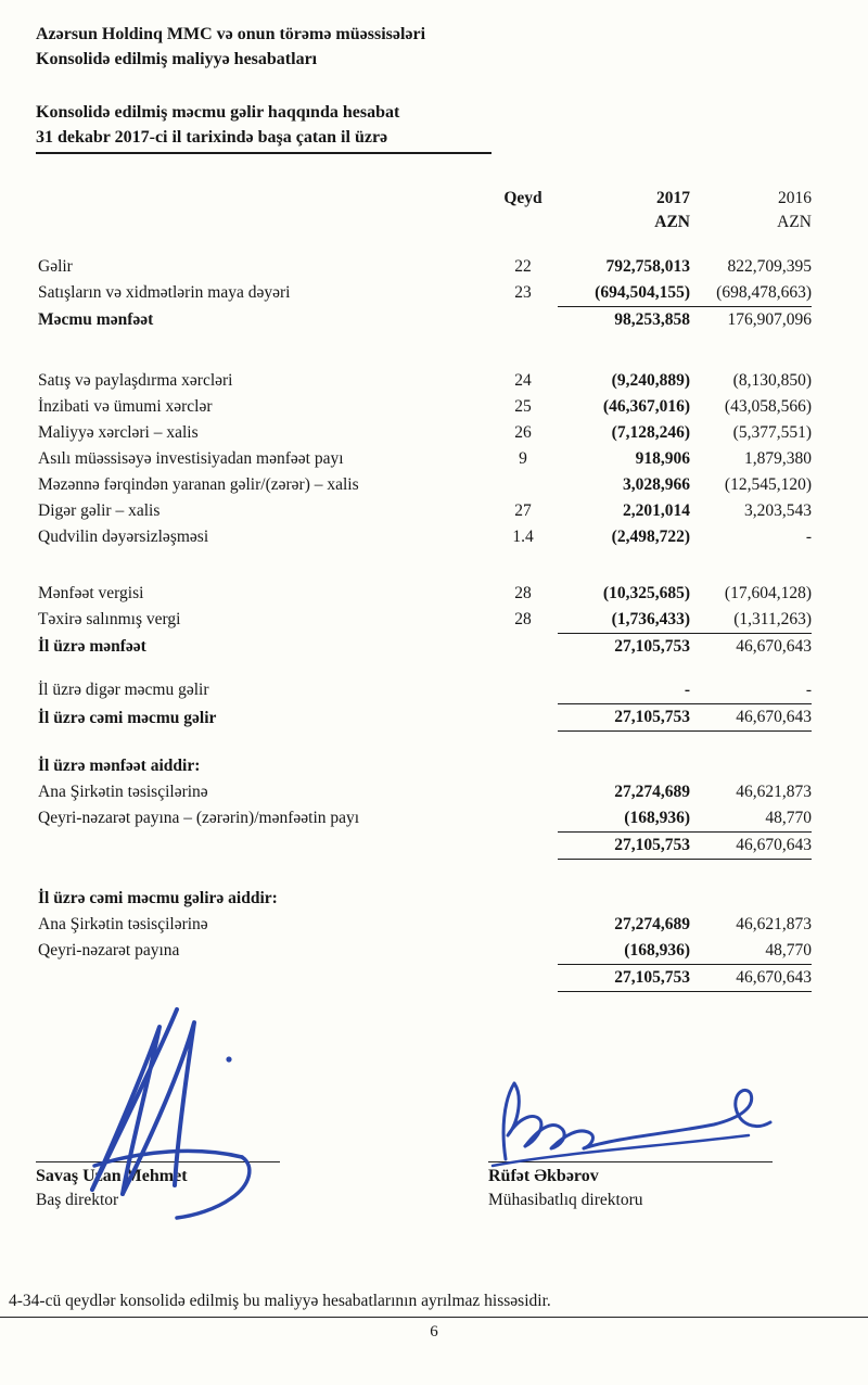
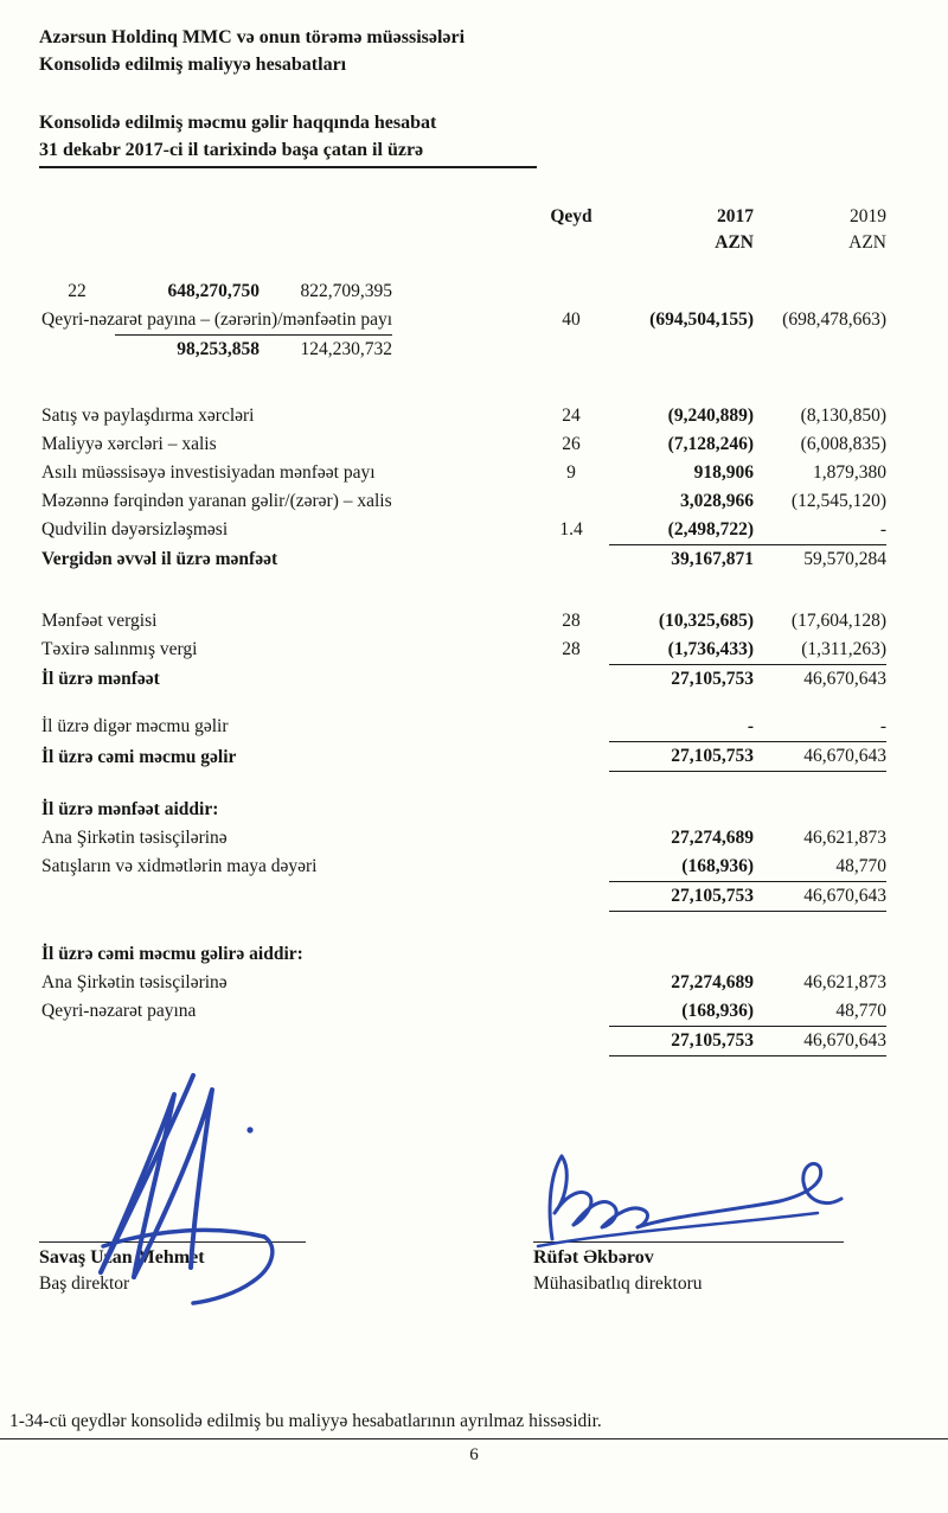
  Azərsun Holdinq MMC və onun törəmə müəssisələri
  Konsolidə edilmiş maliyyə hesabatları
  Konsolidə edilmiş məcmu gəlir haqqında hesabat
  31 dekabr 2017-ci il tarixində başa çatan il üzrə
  Qeyd
  2017
- 2016
+ 2019
  AZN
  AZN
- Gəlir
  22
- 792,758,013
+ 648,270,750
  822,709,395
- Satışların və xidmətlərin maya dəyəri
+ Qeyri-nəzarət payına – (zərərin)/mənfəətin payı
- 23
+ 40
  (694,504,155)
  (698,478,663)
- Məcmu mənfəət
  98,253,858
- 176,907,096
+ 124,230,732
  Satış və paylaşdırma xərcləri
  24
  (9,240,889)
  (8,130,850)
- İnzibati və ümumi xərclər
- 25
- (46,367,016)
- (43,058,566)
  Maliyyə xərcləri – xalis
  26
  (7,128,246)
- (5,377,551)
+ (6,008,835)
  Asılı müəssisəyə investisiyadan mənfəət payı
  9
  918,906
  1,879,380
  Məzənnə fərqindən yaranan gəlir/(zərər) – xalis
  3,028,966
  (12,545,120)
- Digər gəlir – xalis
- 27
- 2,201,014
- 3,203,543
  Qudvilin dəyərsizləşməsi
  1.4
  (2,498,722)
  -
+ Vergidən əvvəl il üzrə mənfəət
+ 39,167,871
+ 59,570,284
  Mənfəət vergisi
  28
  (10,325,685)
  (17,604,128)
  Təxirə salınmış vergi
  28
  (1,736,433)
  (1,311,263)
  İl üzrə mənfəət
  27,105,753
  46,670,643
  İl üzrə digər məcmu gəlir
  -
  -
  İl üzrə cəmi məcmu gəlir
  27,105,753
  46,670,643
  İl üzrə mənfəət aiddir:
  Ana Şirkətin təsisçilərinə
  27,274,689
  46,621,873
- Qeyri-nəzarət payına – (zərərin)/mənfəətin payı
+ Satışların və xidmətlərin maya dəyəri
  (168,936)
  48,770
  27,105,753
  46,670,643
  İl üzrə cəmi məcmu gəlirə aiddir:
  Ana Şirkətin təsisçilərinə
  27,274,689
  46,621,873
  Qeyri-nəzarət payına
  (168,936)
  48,770
  27,105,753
  46,670,643
  Savaş Uanehmet
  Baş direktor
  Rüfət Əkbərov
  Mühasibatlıq direktoru
- 4-34-cü qeydlər konsolidə edilmiş bu maliyyə hesabatlarının ayrılmaz hissəsidir.
+ 1-34-cü qeydlər konsolidə edilmiş bu maliyyə hesabatlarının ayrılmaz hissəsidir.
  6
